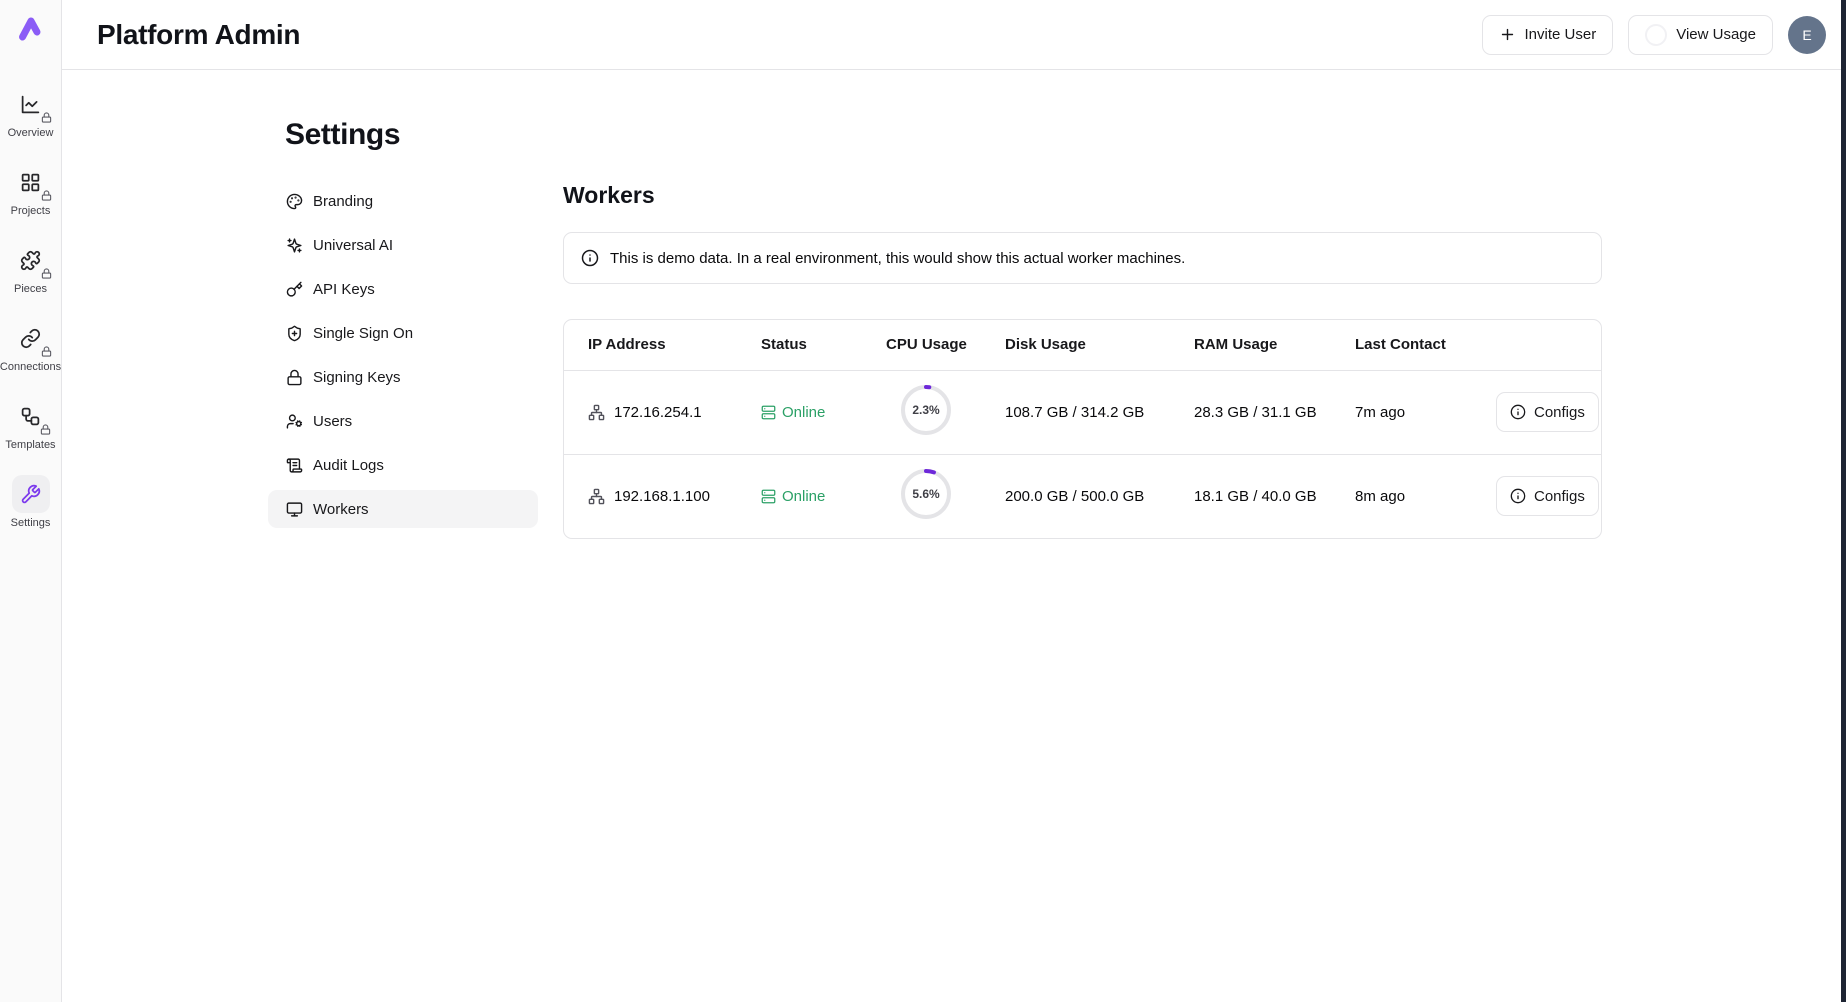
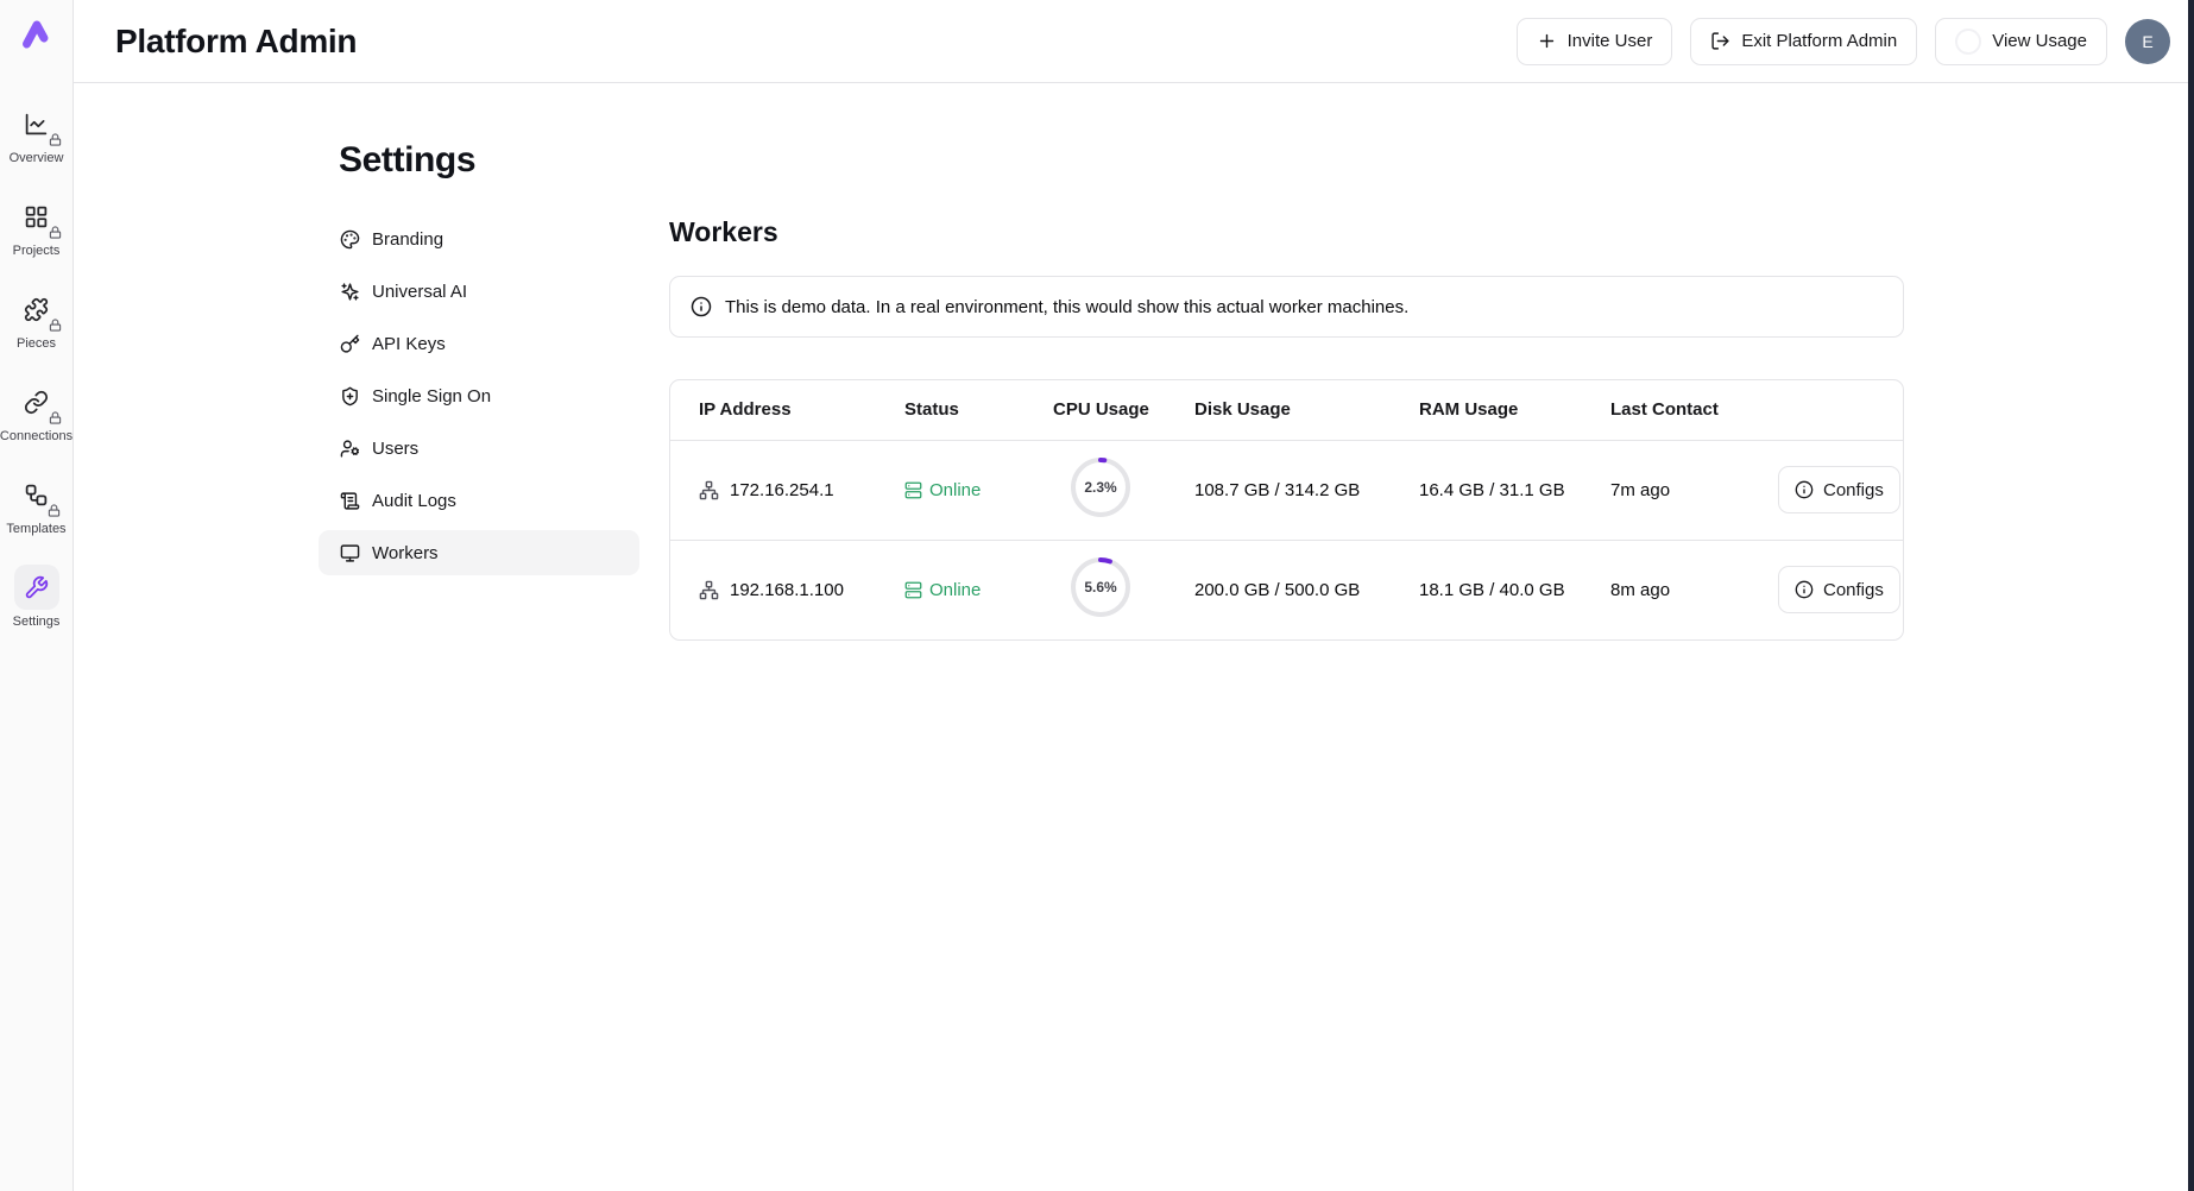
  Overview
  Projects
  Pieces
  Connections
  Templates
  Settings
  Platform Admin
  Invite User
+ Exit Platform Admin
  View Usage
  E
  Settings
  Branding
  Universal AI
  API Keys
  Single Sign On
- Signing Keys
  Users
  Audit Logs
  Workers
  Workers
  This is demo data. In a real environment, this would show this actual worker machines.
  IP Address	Status	CPU Usage	Disk Usage	RAM Usage	Last Contact
- 172.16.254.1	Online	2.3%	108.7 GB / 314.2 GB	28.3 GB / 31.1 GB	7m ago	Configs
+ 172.16.254.1	Online	2.3%	108.7 GB / 314.2 GB	16.4 GB / 31.1 GB	7m ago	Configs
  192.168.1.100	Online	5.6%	200.0 GB / 500.0 GB	18.1 GB / 40.0 GB	8m ago	Configs
